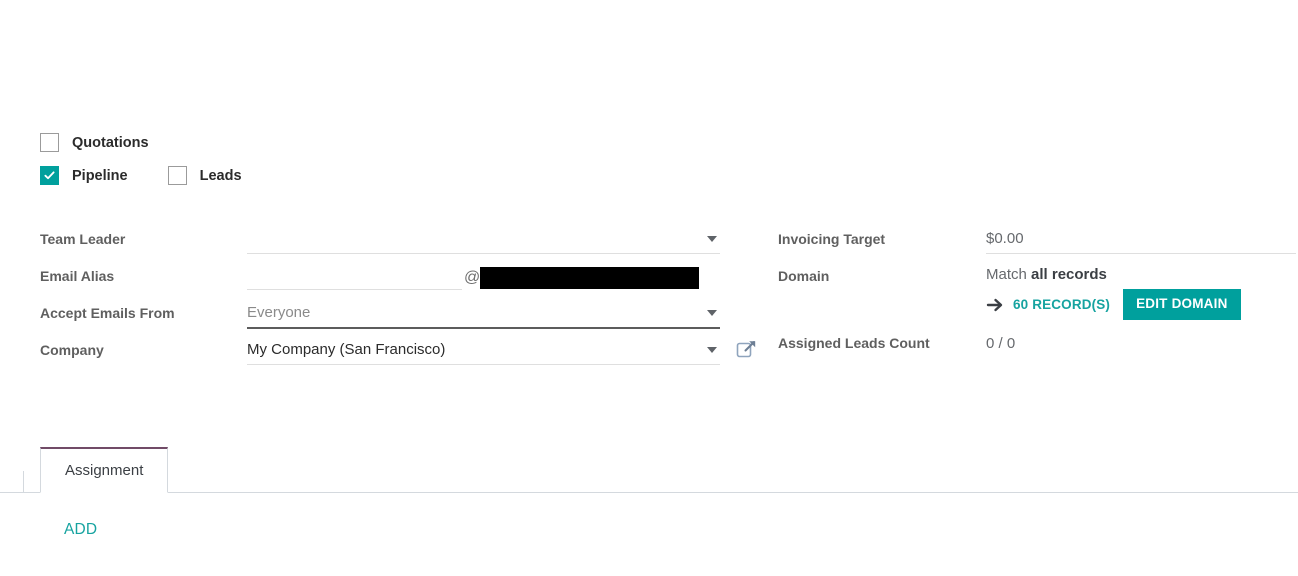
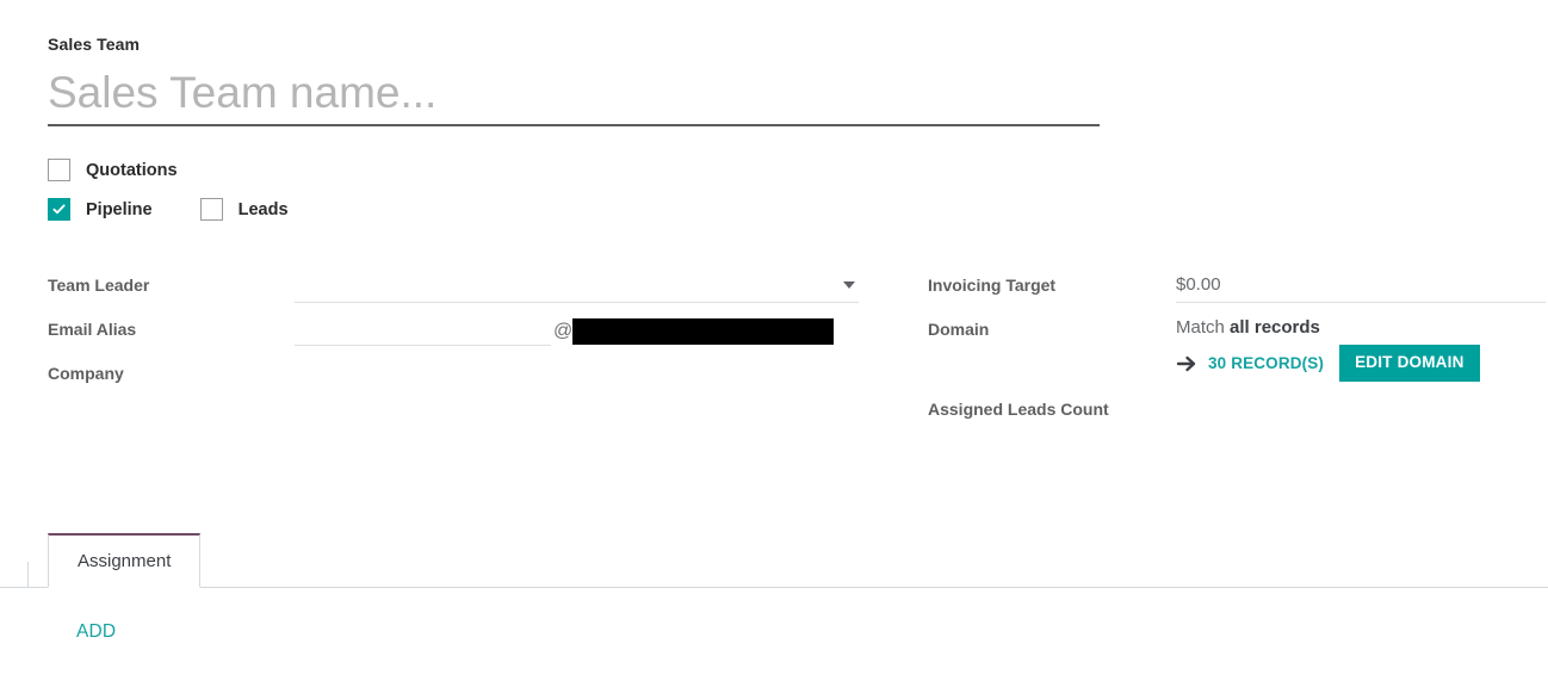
+ Sales Team
+ Sales Team name...
  Quotations
  Pipeline
  Leads
  Team Leader
  Email Alias
  @
- Accept Emails From
- Everyone
  Company
- My Company (San Francisco)
  Invoicing Target
  $0.00
  Domain
  Match all records
- 60 RECORD(S)
+ 30 RECORD(S)
  EDIT DOMAIN
  Assigned Leads Count
- 0 / 0
  Assignment
  ADD
